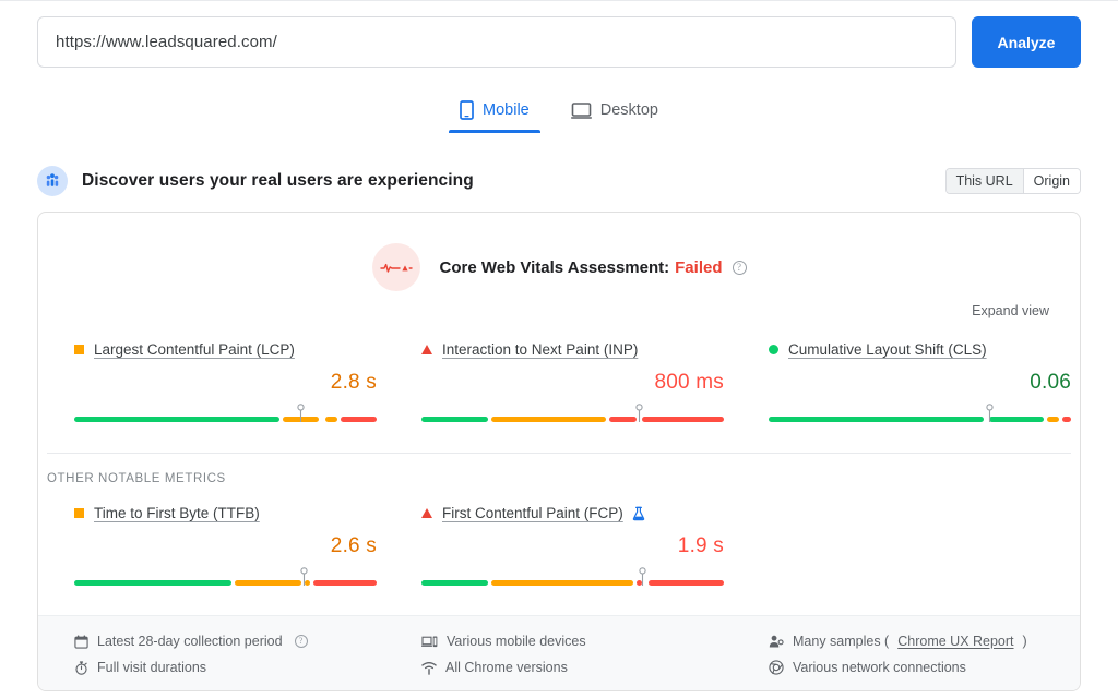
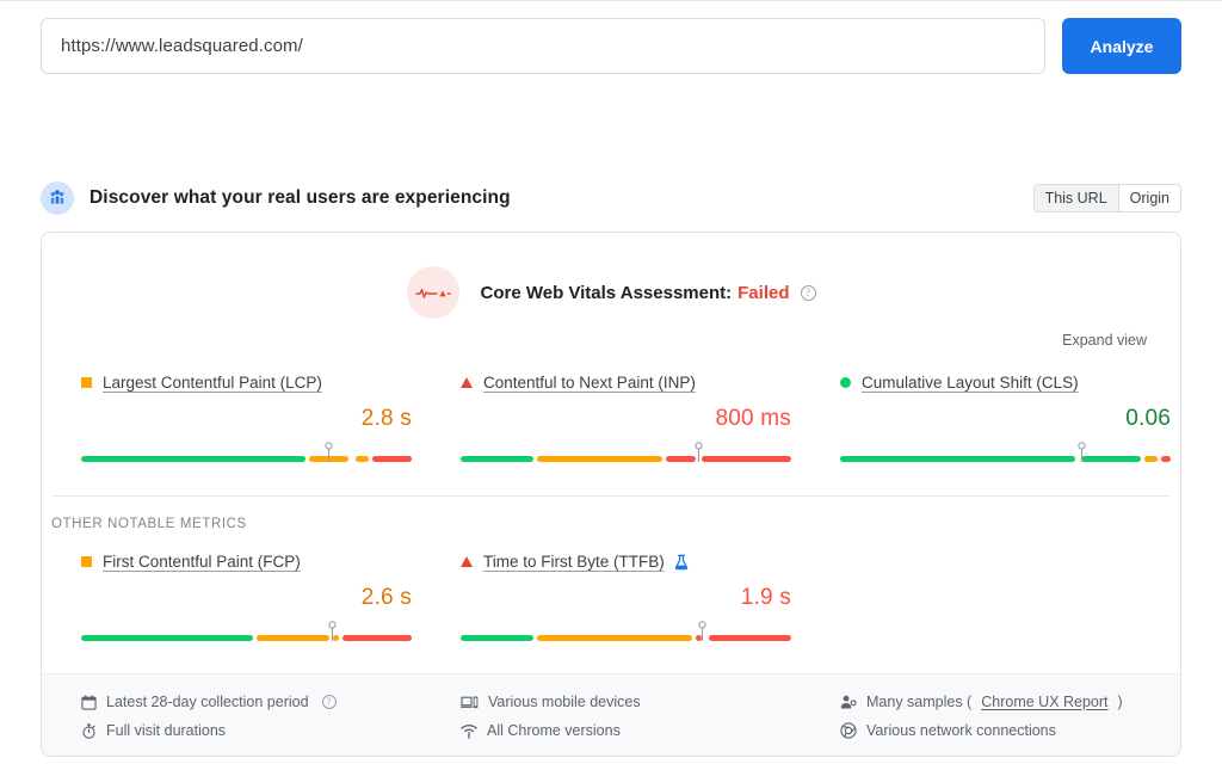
  https://www.leadsquared.com/
  Analyze
- Mobile
- Desktop
- Discover users your real users are experiencing
+ Discover what your real users are experiencing
  This URL
  Origin
  Core Web Vitals Assessment:
  Failed
  ?
  Expand view
  Largest Contentful Paint (LCP)
  2.8 s
- Interaction to Next Paint (INP)
+ Contentful to Next Paint (INP)
  800 ms
  Cumulative Layout Shift (CLS)
  0.06
  OTHER NOTABLE METRICS
- Time to First Byte (TTFB)
+ First Contentful Paint (FCP)
  2.6 s
- First Contentful Paint (FCP)
+ Time to First Byte (TTFB)
  1.9 s
  Latest 28-day collection period
  ?
  Full visit durations
  Various mobile devices
  All Chrome versions
  Many samples (
  Chrome UX Report
  )
  Various network connections
